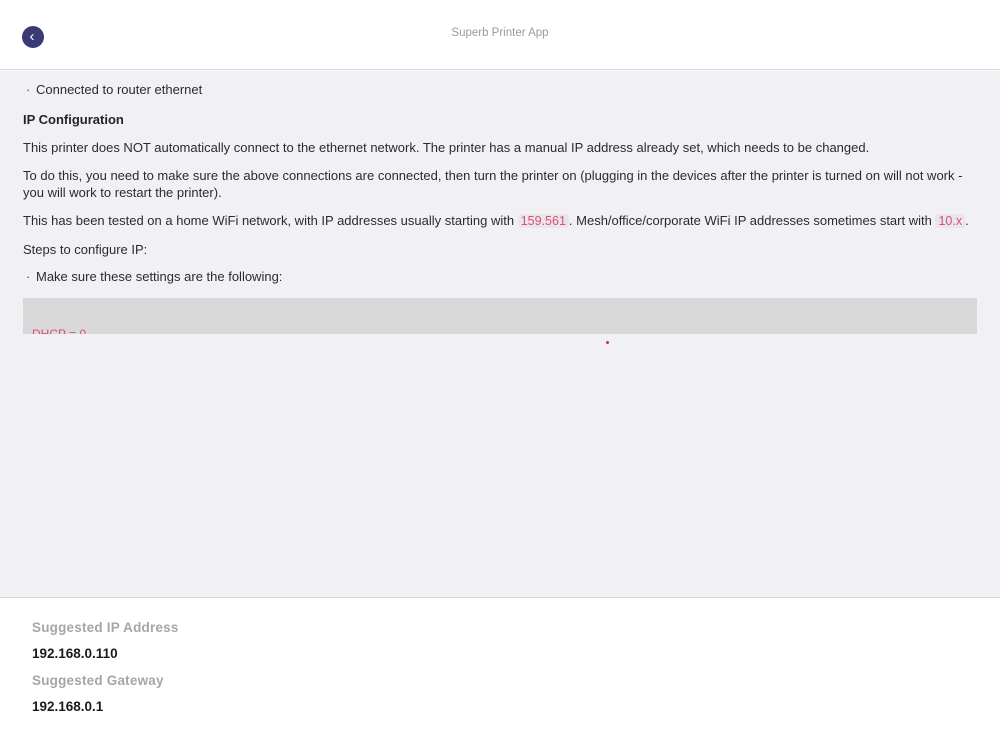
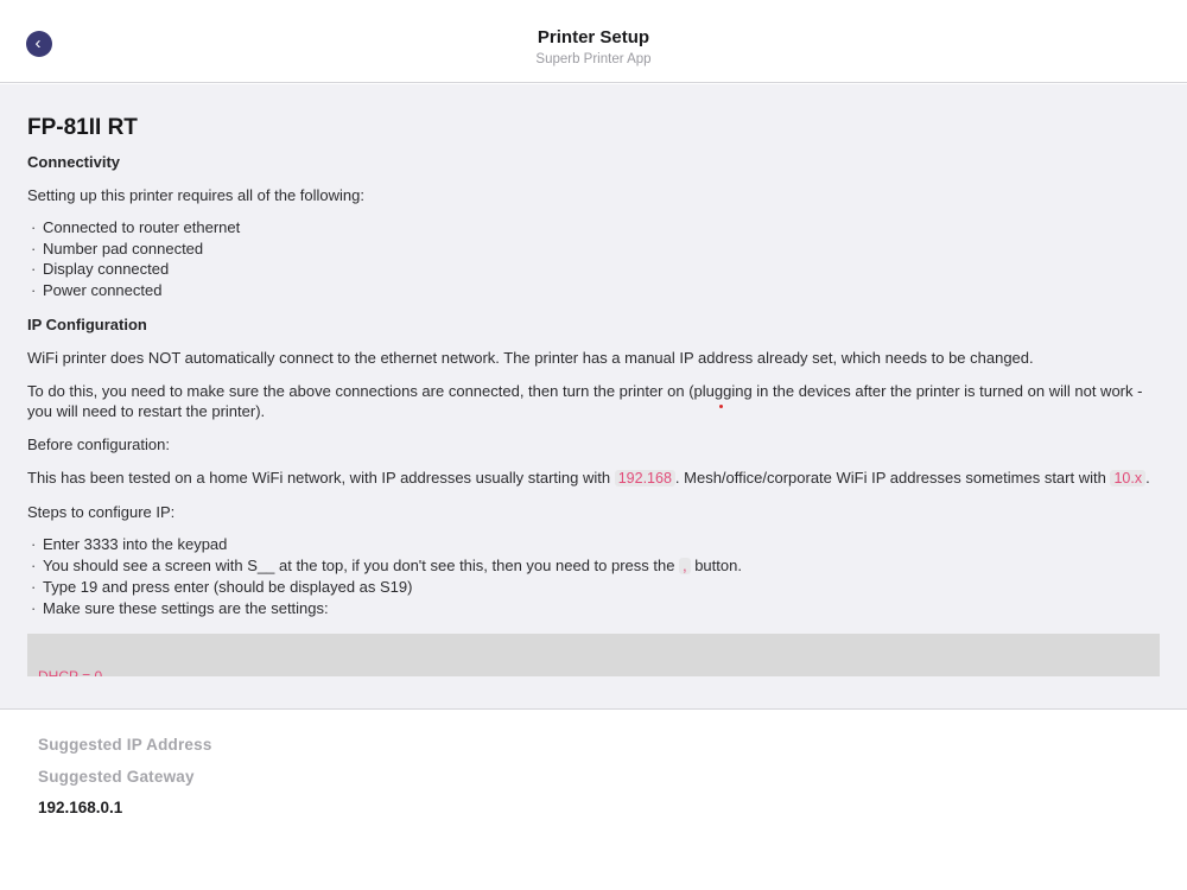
  ‹
+ Printer Setup
  Superb Printer App
+ FP-81II RT
+ Connectivity
+ Setting up this printer requires all of the following:
  Connected to router ethernet
+ Number pad connected
+ Display connected
+ Power connected
  IP Configuration
- This printer does NOT automatically connect to the ethernet network. The printer has a manual IP address already set, which needs to be changed.
+ WiFi printer does NOT automatically connect to the ethernet network. The printer has a manual IP address already set, which needs to be changed.
- To do this, you need to make sure the above connections are connected, then turn the printer on (plugging in the devices after the printer is turned on will not work - you will work to restart the printer).
+ To do this, you need to make sure the above connections are connected, then turn the printer on (plugging in the devices after the printer is turned on will not work - you will need to restart the printer).
+ Before configuration:
- This has been tested on a home WiFi network, with IP addresses usually starting with 159.561 . Mesh/office/corporate WiFi IP addresses sometimes start with 10.x .
+ This has been tested on a home WiFi network, with IP addresses usually starting with 192.168 . Mesh/office/corporate WiFi IP addresses sometimes start with 10.x .
  Steps to configure IP:
+ Enter 3333 into the keypad
+ You should see a screen with S__ at the top, if you don't see this, then you need to press the , button.
+ Type 19 and press enter (should be displayed as S19)
- Make sure these settings are the following:
+ Make sure these settings are the settings:
  Suggested IP Address
- 192.168.0.110
  Suggested Gateway
  192.168.0.1
